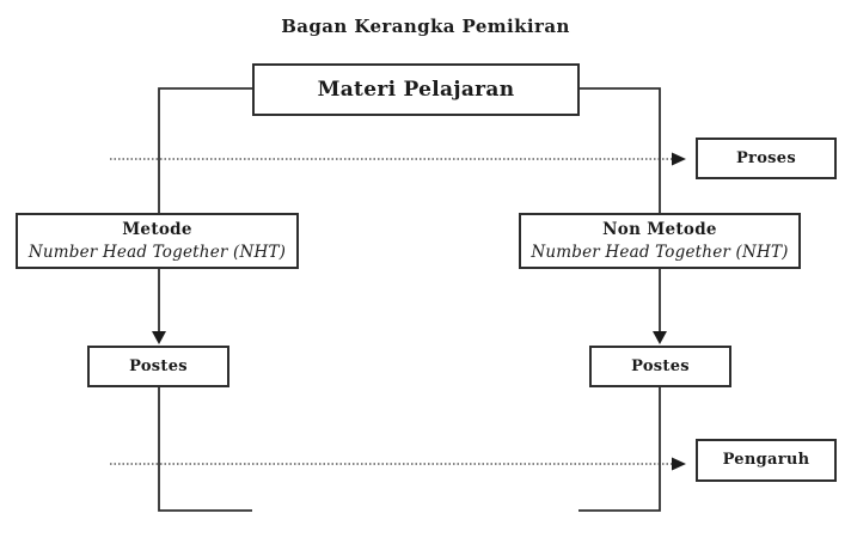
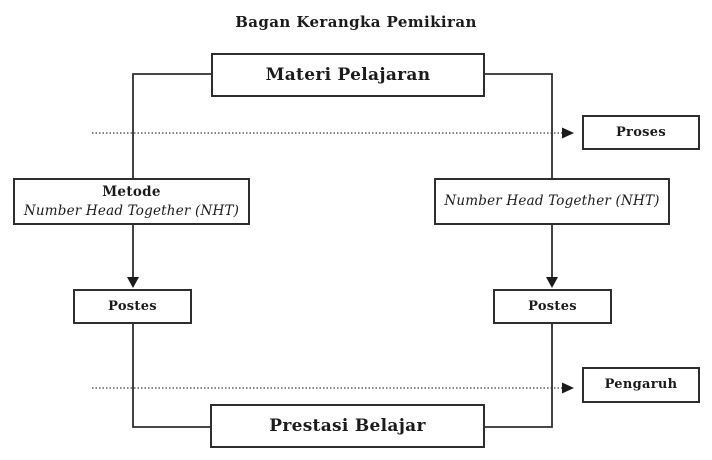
  Bagan Kerangka Pemikiran
  Materi Pelajaran
  Proses
  Metode
  Number Head Together (NHT)
- Non Metode
  Number Head Together (NHT)
  Postes
  Postes
  Pengaruh
+ Prestasi Belajar
